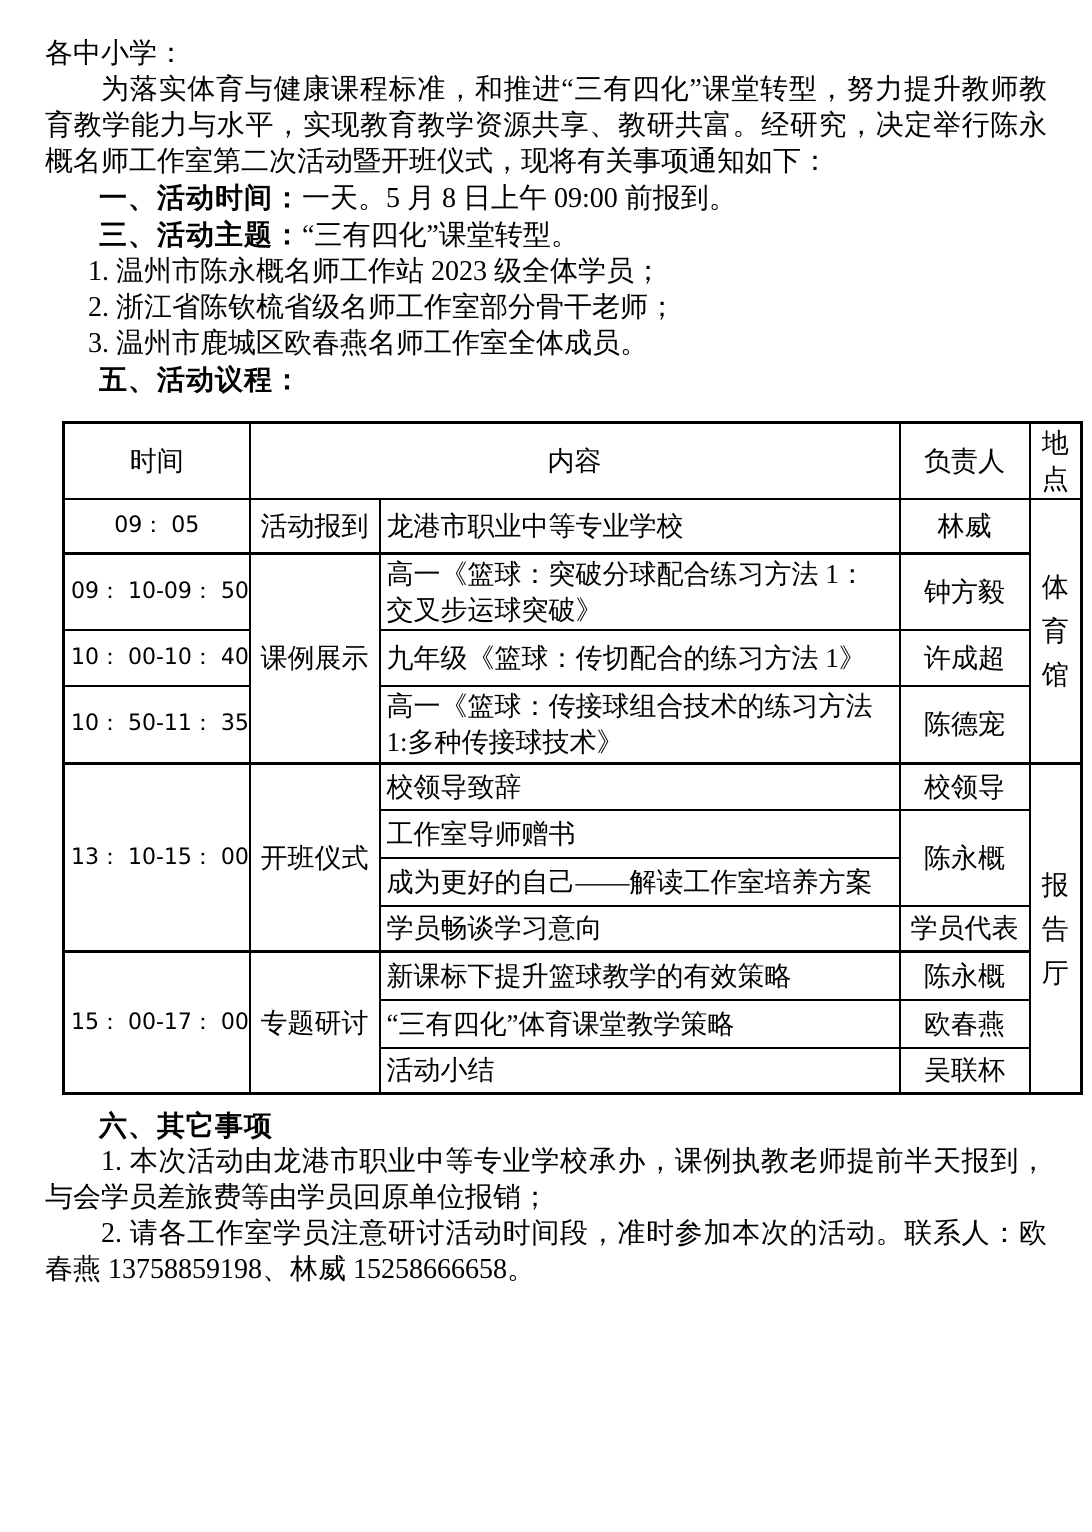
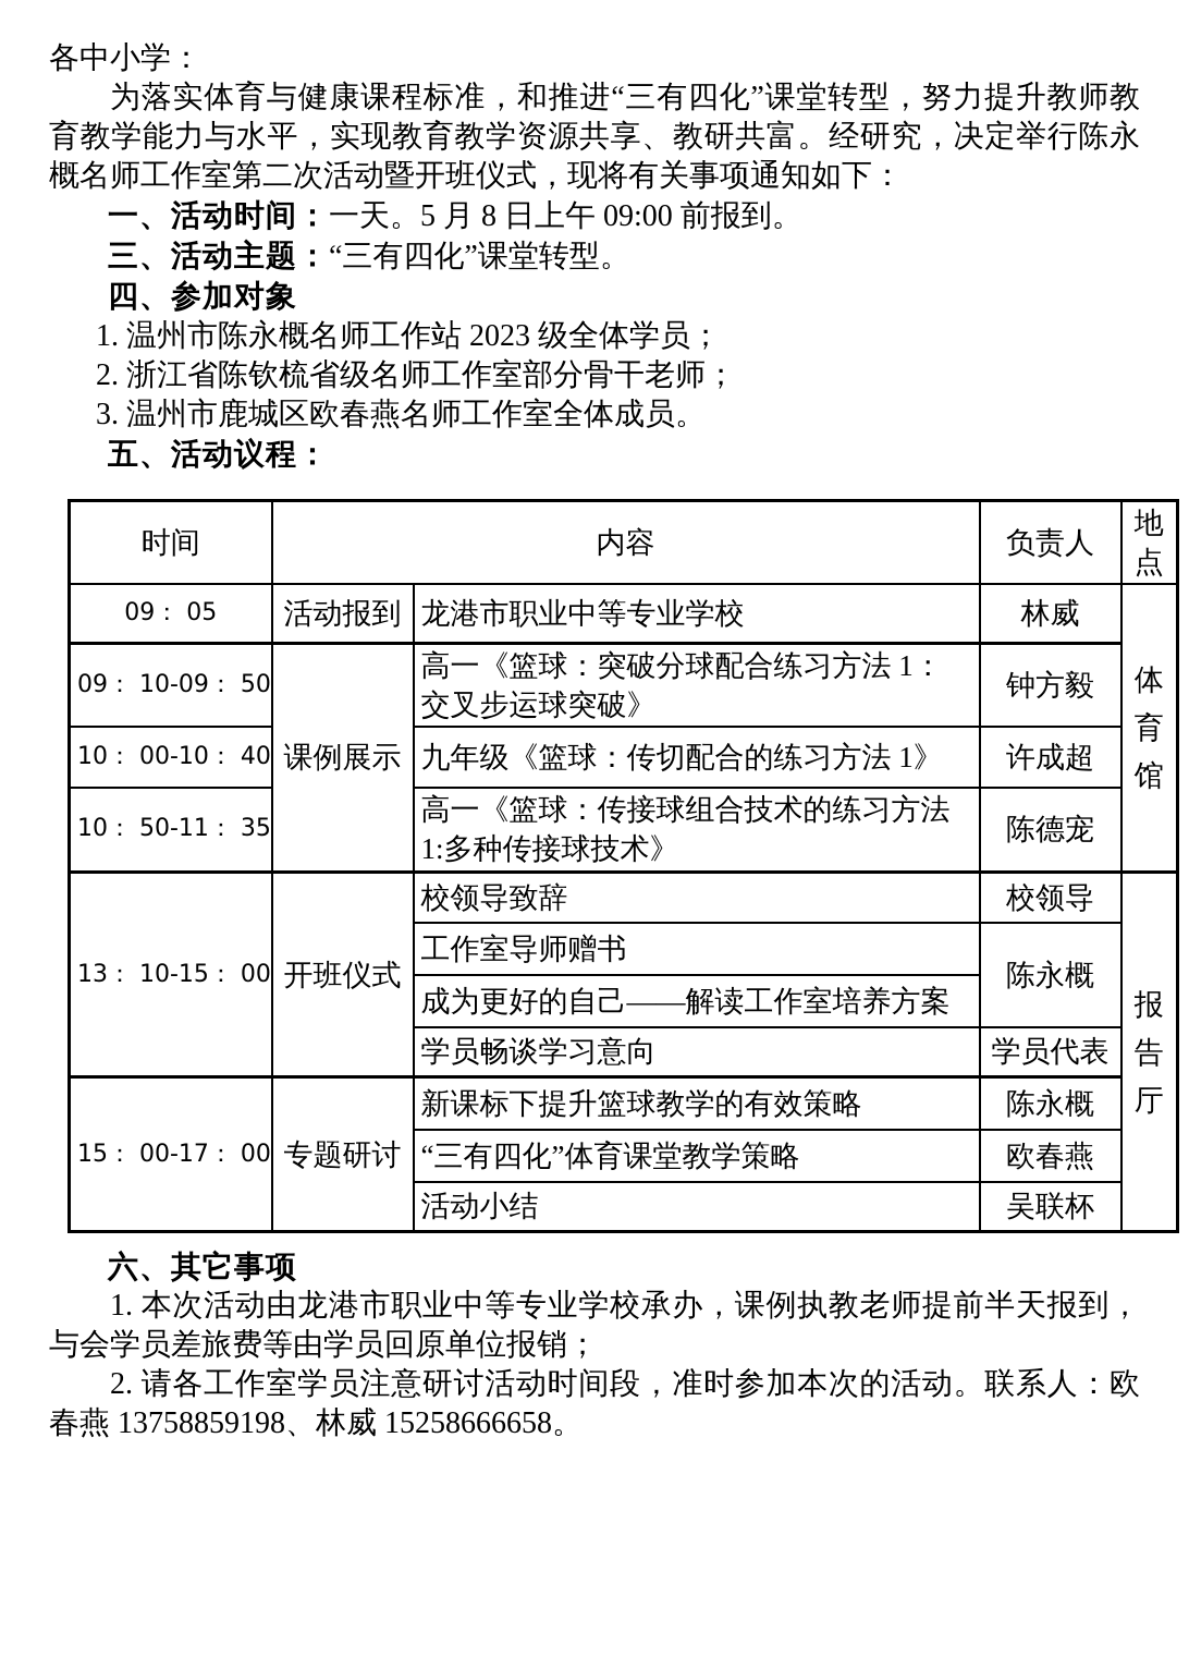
  各中小学：
  为落实体育与健康课程标准，和推进“三有四化”课堂转型，努力提升教师教育教学能力与水平，实现教育教学资源共享、教研共富。经研究，决定举行陈永概名师工作室第二次活动暨开班仪式，现将有关事项通知如下：
  一、活动时间：一天。5 月 8 日上午 09:00 前报到。
  三、活动主题：“三有四化”课堂转型。
+ 四、参加对象
  1. 温州市陈永概名师工作站 2023 级全体学员；
  2. 浙江省陈钦梳省级名师工作室部分骨干老师；
  3. 温州市鹿城区欧春燕名师工作室全体成员。
  五、活动议程：
  时间	内容	负责人	地点
  09： 05	活动报到	龙港市职业中等专业学校	林威	体育馆
  09： 10-09： 50	课例展示	高一《篮球：突破分球配合练习方法 1：交叉步运球突破》	钟方毅
  10： 00-10： 40	九年级《篮球：传切配合的练习方法 1》	许成超
  10： 50-11： 35	高一《篮球：传接球组合技术的练习方法 1:多种传接球技术》	陈德宠
  13： 10-15： 00	开班仪式	校领导致辞	校领导	报告厅
  工作室导师赠书	陈永概
  成为更好的自己——解读工作室培养方案
  学员畅谈学习意向	学员代表
  15： 00-17： 00	专题研讨	新课标下提升篮球教学的有效策略	陈永概
  “三有四化”体育课堂教学策略	欧春燕
  活动小结	吴联杯
  六、其它事项
  1. 本次活动由龙港市职业中等专业学校承办，课例执教老师提前半天报到，与会学员差旅费等由学员回原单位报销；
  2. 请各工作室学员注意研讨活动时间段，准时参加本次的活动。联系人：欧春燕 13758859198、林威 15258666658。
